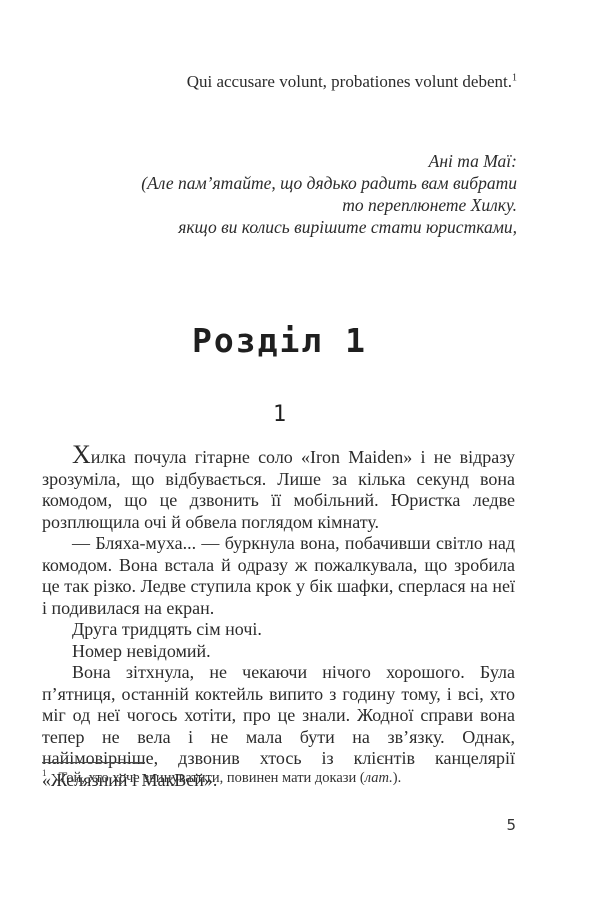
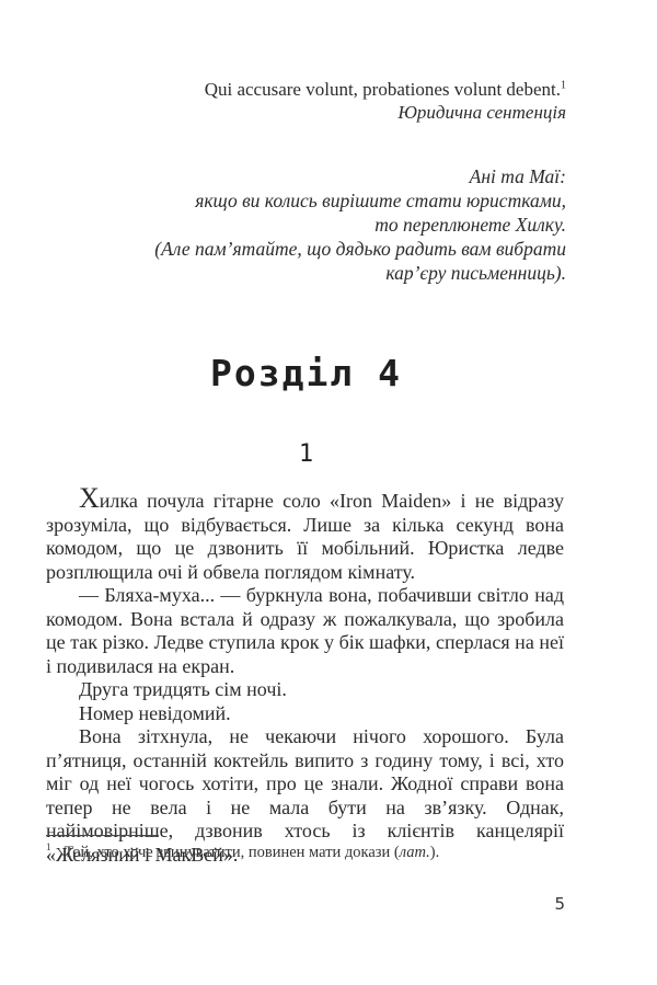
  Qui accusare volunt, probationes volunt debent.1
+ Юридична сентенція
  Ані та Маї:
- (Але пам’ятайте, що дядько радить вам вибрати
+ якщо ви колись вирішите стати юристками,
  то переплюнете Хилку.
- якщо ви колись вирішите стати юристками,
+ (Але пам’ятайте, що дядько радить вам вибрати
+ кар’єру письменниць).
- Розділ 1
+ Розділ 4
  1
  Хилка почула гітарне соло «Iron Maiden» і не відразу зрозуміла, що відбувається. Лише за кілька секунд вона комодом, що це дзвонить її мобільний. Юристка ледве розплющила очі й обвела поглядом кімнату.
  — Бляха-муха... — буркнула вона, побачивши світло над комодом. Вона встала й одразу ж пожалкувала, що зробила це так різко. Ледве ступила крок у бік шафки, сперлася на неї і подивилася на екран.
  Друга тридцять сім ночі.
  Номер невідомий.
  Вона зітхнула, не чекаючи нічого хорошого. Була п’ятниця, останній коктейль випито з годину тому, і всі, хто міг од неї чогось хотіти, про це знали. Жодної справи вона тепер не вела і не мала бути на зв’язку. Однак, найімовірніше, дзвонив хтось із клієнтів канцелярії «Желязний і МакВей».
  1 Той, хто хоче звинуватити, повинен мати докази (лат.).
  5
